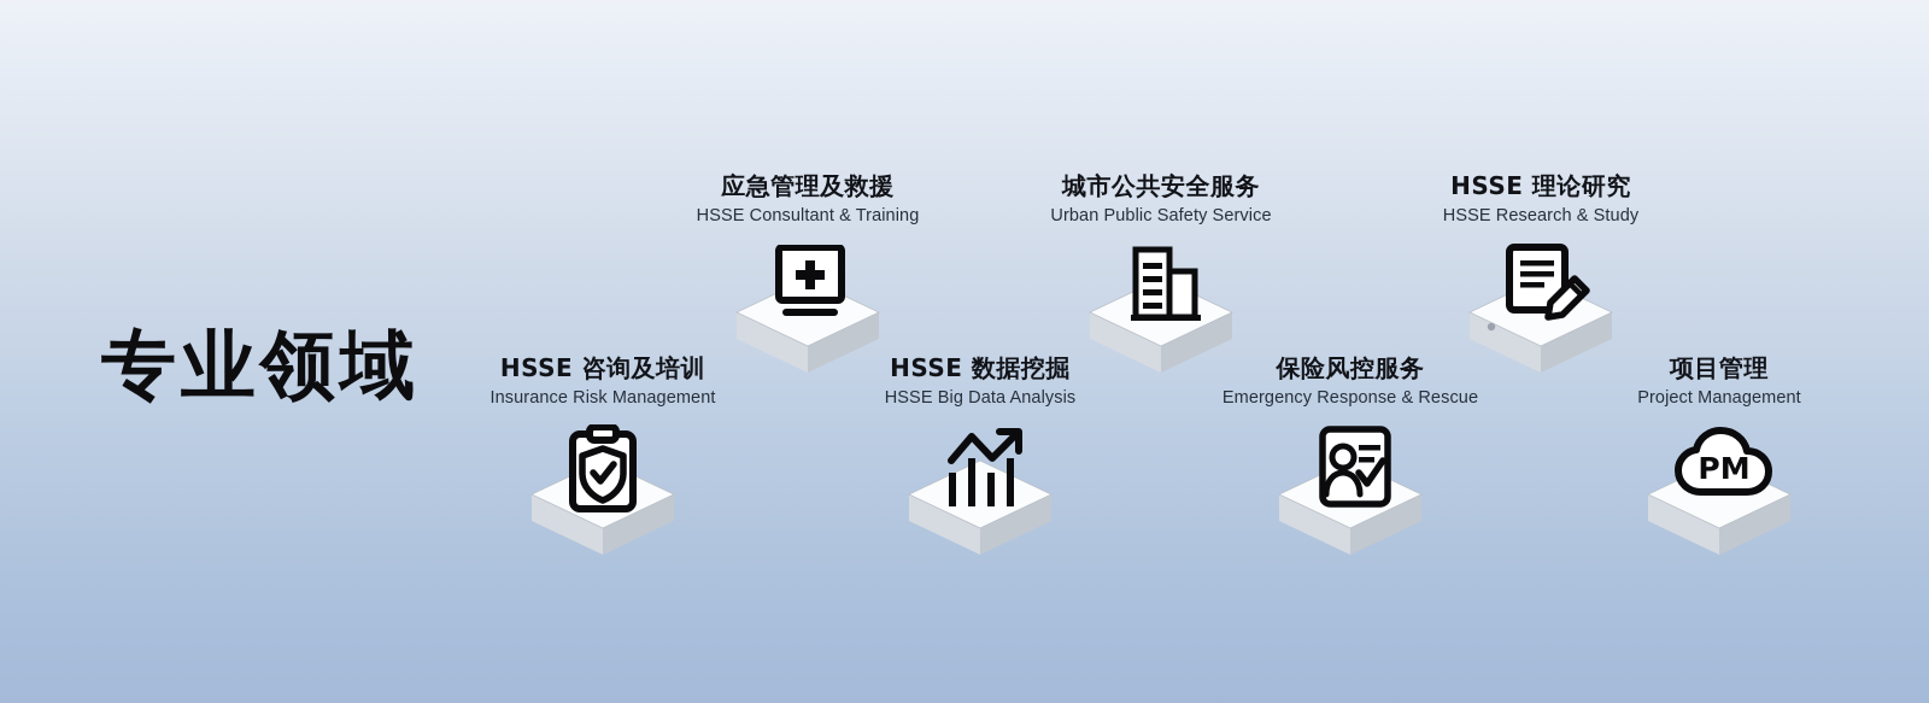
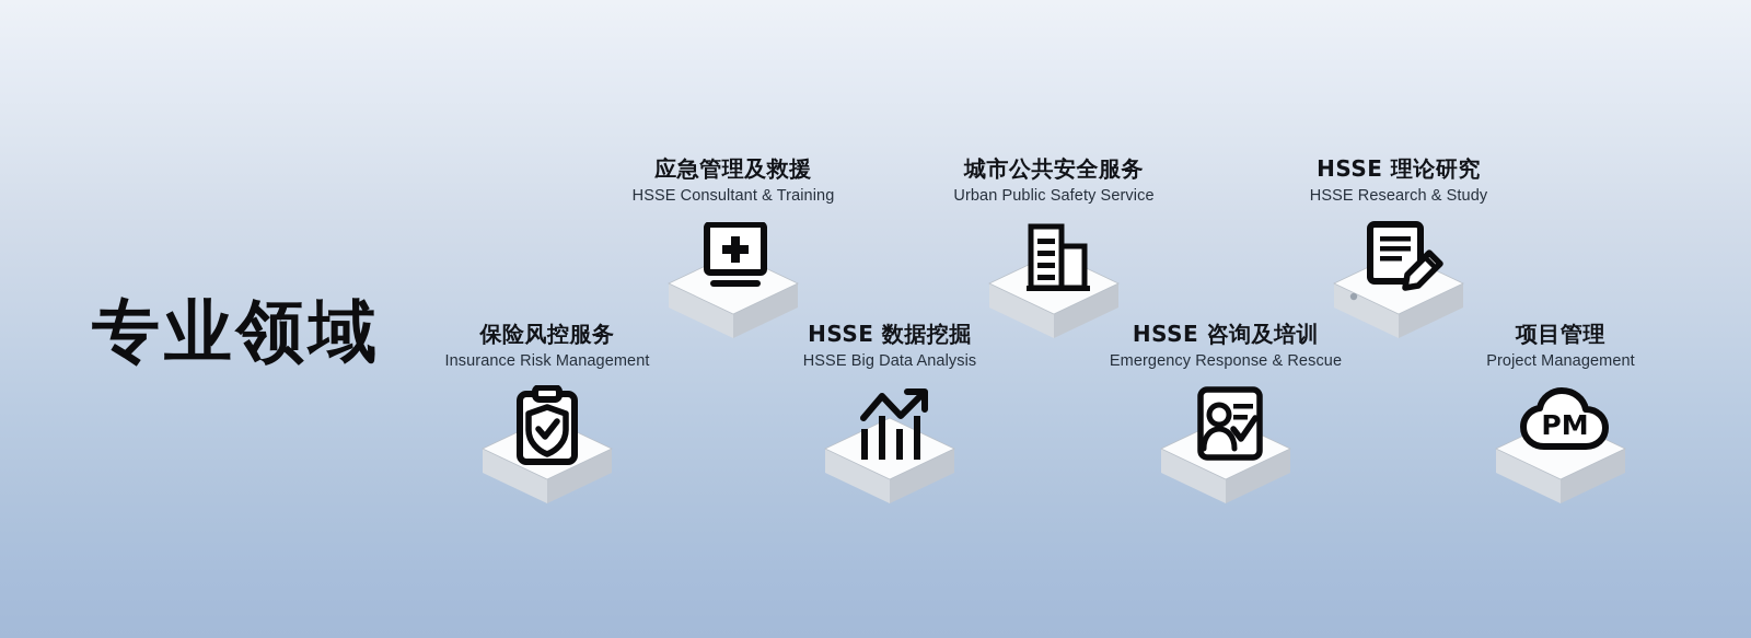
  专业领域
  应急管理及救援
  HSSE Consultant & Training
  城市公共安全服务
  Urban Public Safety Service
  HSSE 理论研究
  HSSE Research & Study
- HSSE 咨询及培训
+ 保险风控服务
  Insurance Risk Management
  HSSE 数据挖掘
  HSSE Big Data Analysis
- 保险风控服务
+ HSSE 咨询及培训
  Emergency Response & Rescue
  项目管理
  Project Management
  PM
